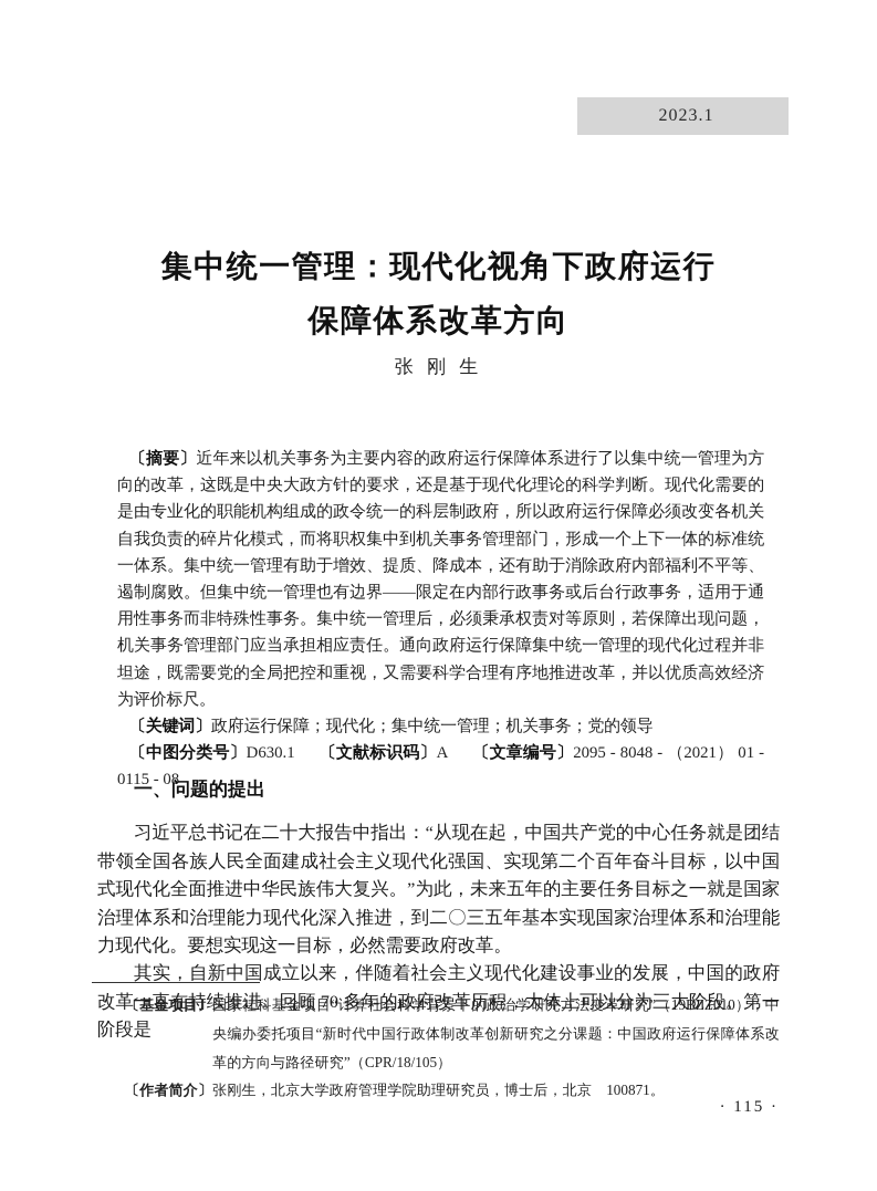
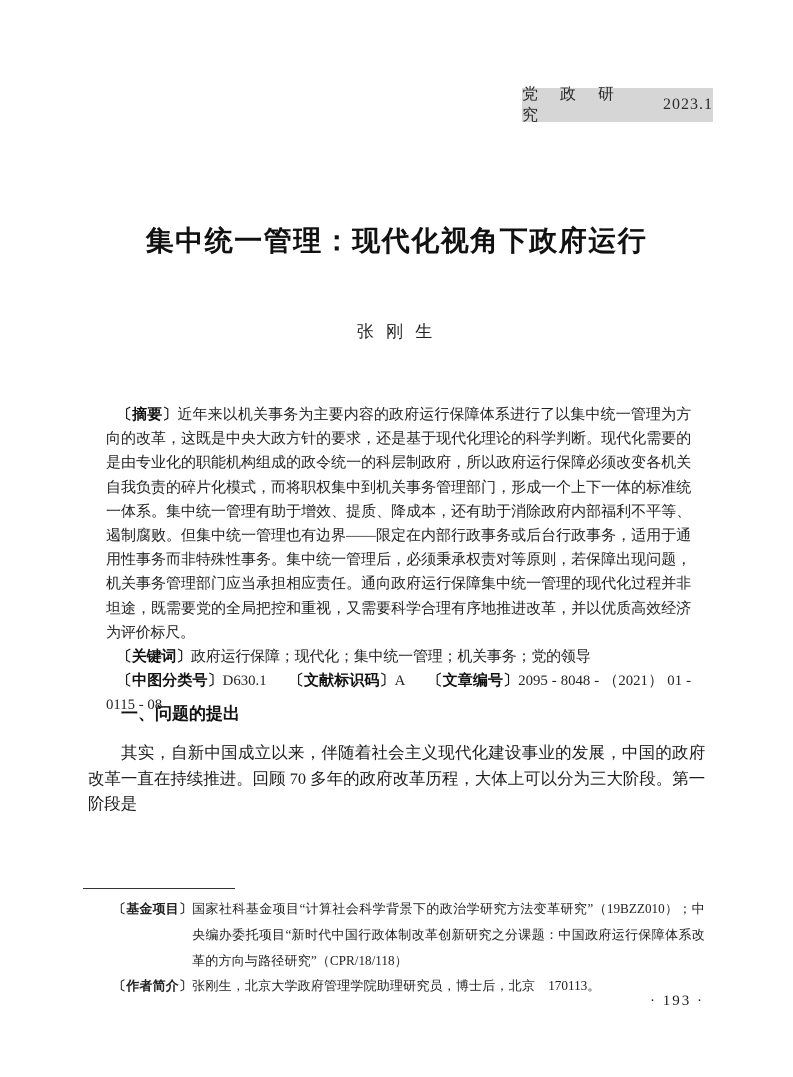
+ 党 政 研 究
  2023.1
  集中统一管理：现代化视角下政府运行
- 保障体系改革方向
  张 刚 生
  〔摘要〕近年来以机关事务为主要内容的政府运行保障体系进行了以集中统一管理为方向的改革，这既是中央大政方针的要求，还是基于现代化理论的科学判断。现代化需要的是由专业化的职能机构组成的政令统一的科层制政府，所以政府运行保障必须改变各机关自我负责的碎片化模式，而将职权集中到机关事务管理部门，形成一个上下一体的标准统一体系。集中统一管理有助于增效、提质、降成本，还有助于消除政府内部福利不平等、遏制腐败。但集中统一管理也有边界——限定在内部行政事务或后台行政事务，适用于通用性事务而非特殊性事务。集中统一管理后，必须秉承权责对等原则，若保障出现问题，机关事务管理部门应当承担相应责任。通向政府运行保障集中统一管理的现代化过程并非坦途，既需要党的全局把控和重视，又需要科学合理有序地推进改革，并以优质高效经济为评价标尺。
  〔关键词〕政府运行保障；现代化；集中统一管理；机关事务；党的领导
  〔中图分类号〕D630.1 〔文献标识码〕A 〔文章编号〕2095 - 8048 - （2021） 01 - 0115 - 08
  一、问题的提出
- 习近平总书记在二十大报告中指出：“从现在起，中国共产党的中心任务就是团结带领全国各族人民全面建成社会主义现代化强国、实现第二个百年奋斗目标，以中国式现代化全面推进中华民族伟大复兴。”为此，未来五年的主要任务目标之一就是国家治理体系和治理能力现代化深入推进，到二〇三五年基本实现国家治理体系和治理能力现代化。要想实现这一目标，必然需要政府改革。
  其实，自新中国成立以来，伴随着社会主义现代化建设事业的发展，中国的政府改革一直在持续推进。回顾 70 多年的政府改革历程，大体上可以分为三大阶段。第一阶段是
  〔基金项目〕
- 国家社科基金项目“计算社会科学背景下的政治学研究方法变革研究”（19BZZ010）；中央编办委托项目“新时代中国行政体制改革创新研究之分课题：中国政府运行保障体系改革的方向与路径研究”（CPR/18/105）
+ 国家社科基金项目“计算社会科学背景下的政治学研究方法变革研究”（19BZZ010）；中央编办委托项目“新时代中国行政体制改革创新研究之分课题：中国政府运行保障体系改革的方向与路径研究”（CPR/18/118）
  〔作者简介〕
- 张刚生，北京大学政府管理学院助理研究员，博士后，北京 100871。
+ 张刚生，北京大学政府管理学院助理研究员，博士后，北京 170113。
- · 115 ·
+ · 193 ·
